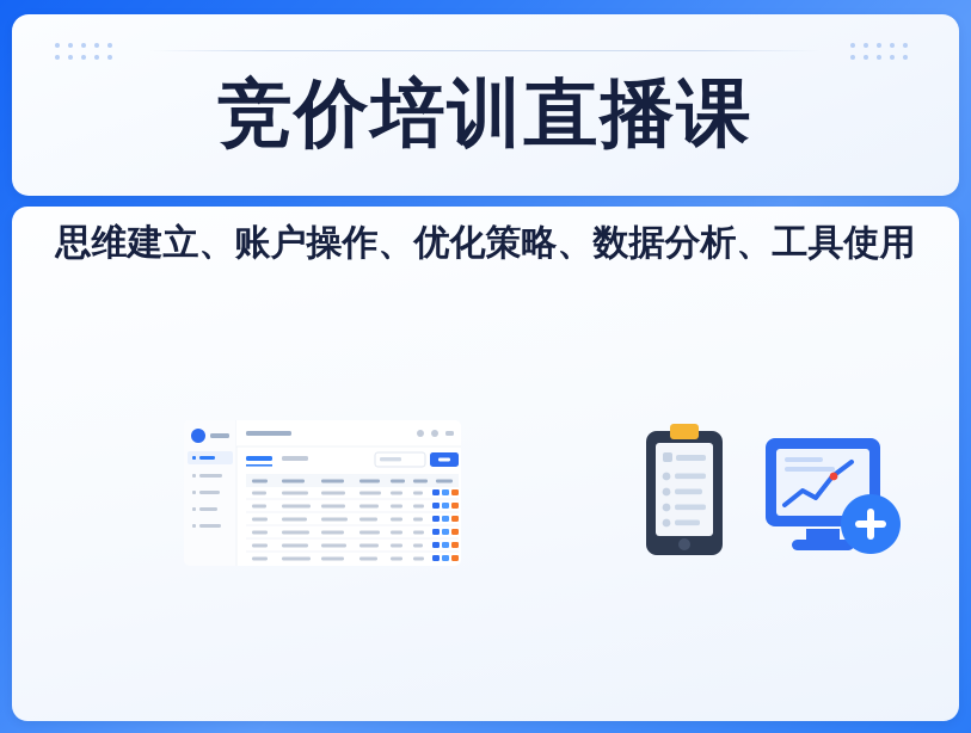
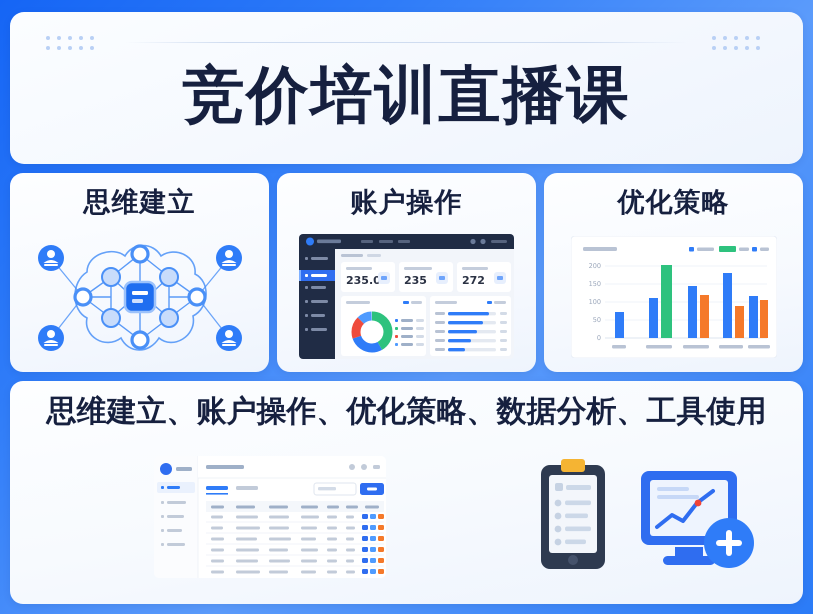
  竞价培训直播课
+ 思维建立
+ 账户操作
+ 235.0
+ 235
+ 272
+ 优化策略
+ 200
+ 150
+ 100
+ 50
+ 0
  思维建立、账户操作、优化策略、数据分析、工具使用
